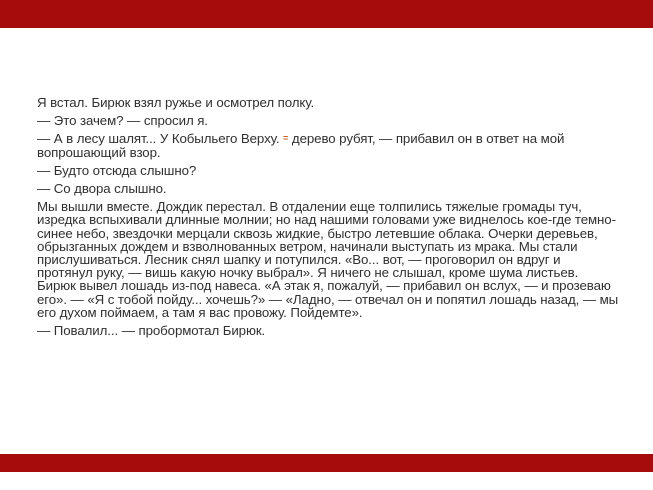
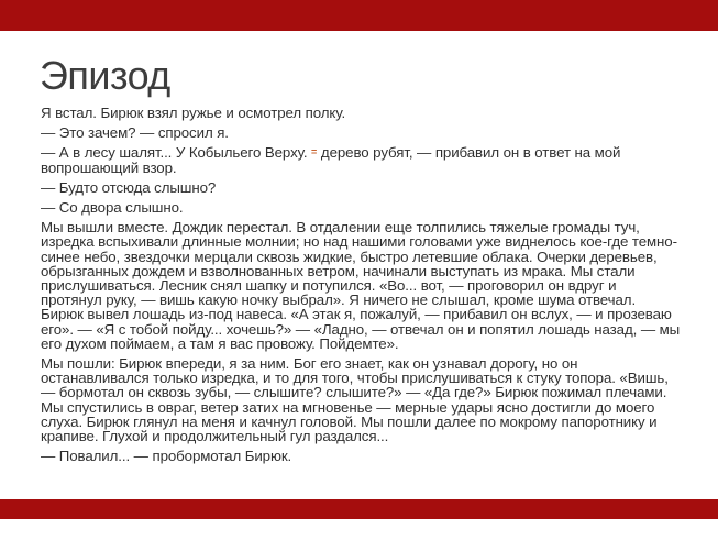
+ Эпизод
  Я встал. Бирюк взял ружье и осмотрел полку.
  — Это зачем? — спросил я.
  — А в лесу шалят... У Кобыльего Верху. = дерево рубят, — прибавил он в ответ на мой вопрошающий взор.
  — Будто отсюда слышно?
  — Со двора слышно.
- Мы вышли вместе. Дождик перестал. В отдалении еще толпились тяжелые громады туч, изредка вспыхивали длинные молнии; но над нашими головами уже виднелось кое-где темно-синее небо, звездочки мерцали сквозь жидкие, быстро летевшие облака. Очерки деревьев, обрызганных дождем и взволнованных ветром, начинали выступать из мрака. Мы стали прислушиваться. Лесник снял шапку и потупился. «Во... вот, — проговорил он вдруг и протянул руку, — вишь какую ночку выбрал». Я ничего не слышал, кроме шума листьев. Бирюк вывел лошадь из-под навеса. «А этак я, пожалуй, — прибавил он вслух, — и прозеваю его». — «Я с тобой пойду... хочешь?» — «Ладно, — отвечал он и попятил лошадь назад, — мы его духом поймаем, а там я вас провожу. Пойдемте».
+ Мы вышли вместе. Дождик перестал. В отдалении еще толпились тяжелые громады туч, изредка вспыхивали длинные молнии; но над нашими головами уже виднелось кое-где темно-синее небо, звездочки мерцали сквозь жидкие, быстро летевшие облака. Очерки деревьев, обрызганных дождем и взволнованных ветром, начинали выступать из мрака. Мы стали прислушиваться. Лесник снял шапку и потупился. «Во... вот, — проговорил он вдруг и протянул руку, — вишь какую ночку выбрал». Я ничего не слышал, кроме шума отвечал. Бирюк вывел лошадь из-под навеса. «А этак я, пожалуй, — прибавил он вслух, — и прозеваю его». — «Я с тобой пойду... хочешь?» — «Ладно, — отвечал он и попятил лошадь назад, — мы его духом поймаем, а там я вас провожу. Пойдемте».
+ Мы пошли: Бирюк впереди, я за ним. Бог его знает, как он узнавал дорогу, но он останавливался только изредка, и то для того, чтобы прислушиваться к стуку топора. «Вишь, — бормотал он сквозь зубы, — слышите? слышите?» — «Да где?» Бирюк пожимал плечами. Мы спустились в овраг, ветер затих на мгновенье — мерные удары ясно достигли до моего слуха. Бирюк глянул на меня и качнул головой. Мы пошли далее по мокрому папоротнику и крапиве. Глухой и продолжительный гул раздался...
  — Повалил... — пробормотал Бирюк.
